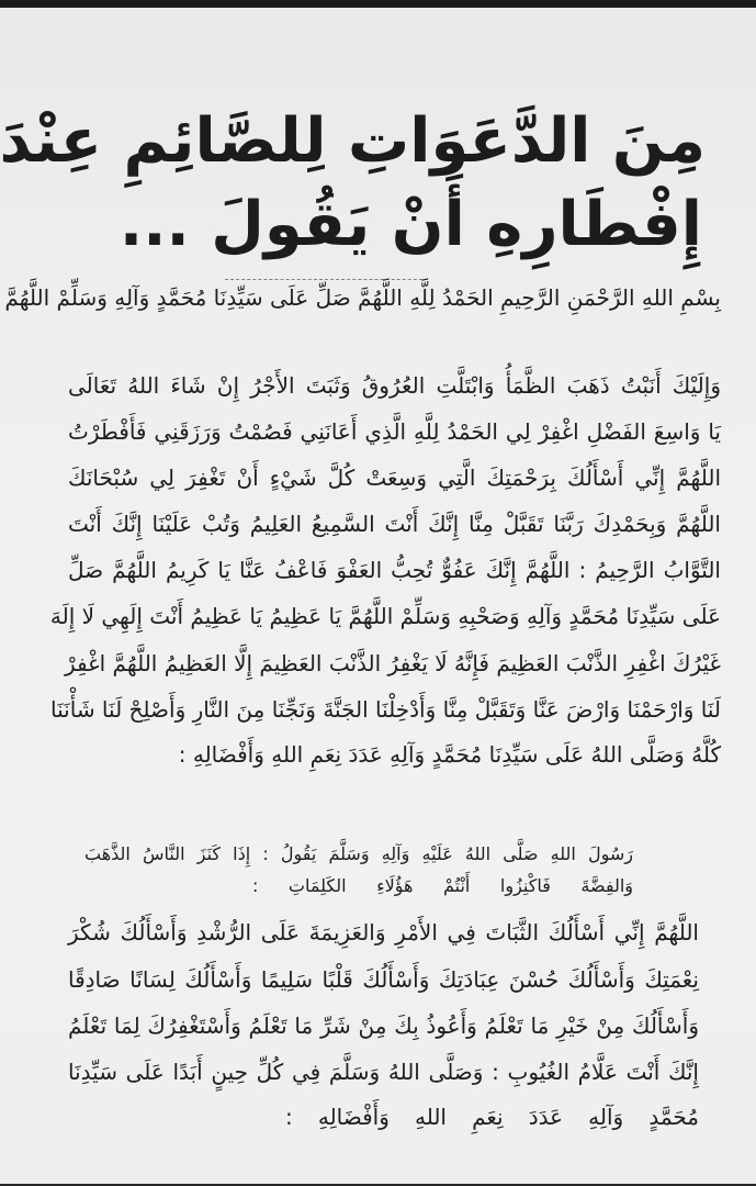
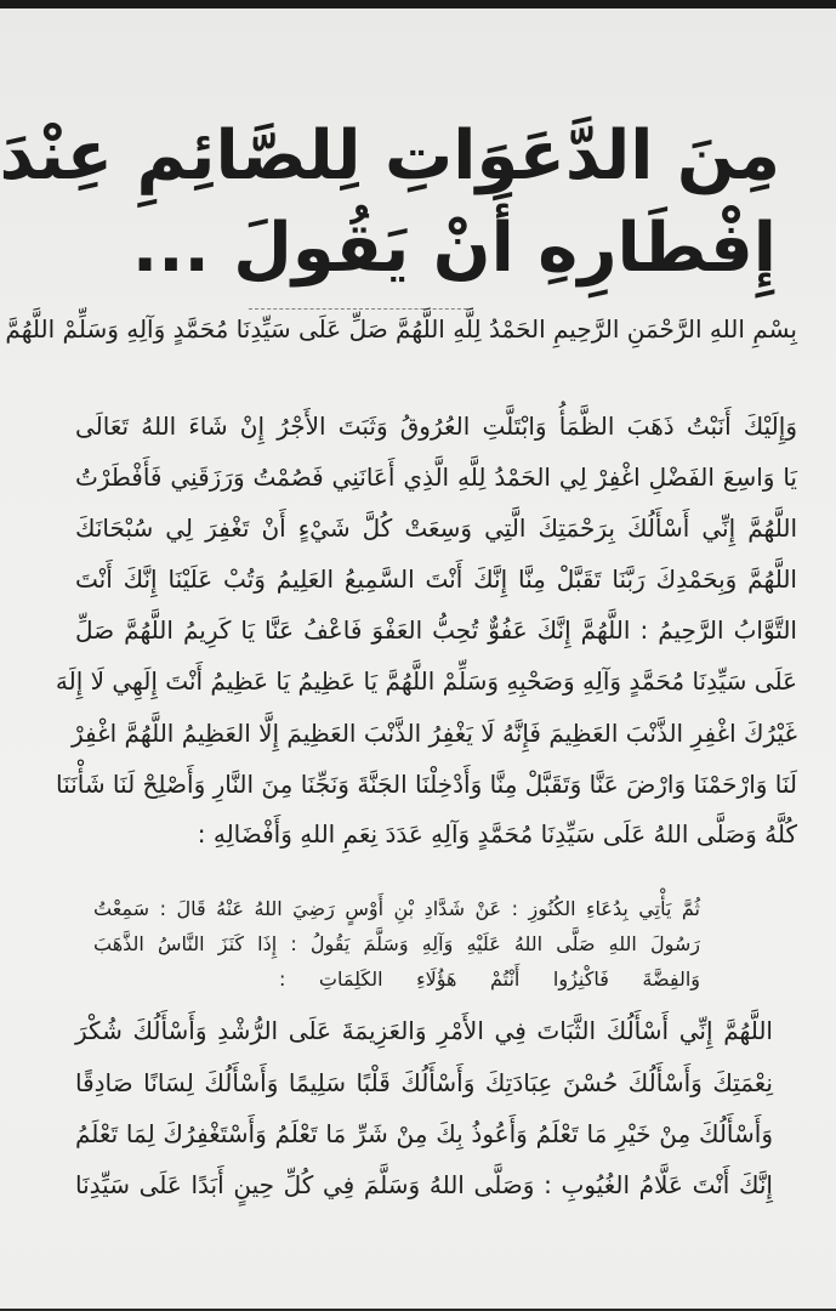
  مِنَ الدَّعَوَاتِ لِلصَّائِمِ عِنْدَ
  إِفْطَارِهِ أَنْ يَقُولَ ...
  بِسْمِ اللهِ الرَّحْمَنِ الرَّحِيمِ الحَمْدُ لِلَّهِ اللَّهُمَّ صَلِّ عَلَى سَيِّدِنَا مُحَمَّدٍ وَآلِهِ وَسَلِّمْ اللَّهُمَّ
  وَإِلَيْكَ أَنَبْتُ ذَهَبَ الظَّمَأُ وَابْتَلَّتِ العُرُوقُ وَثَبَتَ الأَجْرُ إِنْ شَاءَ اللهُ تَعَالَى
  يَا وَاسِعَ الفَضْلِ اغْفِرْ لِي الحَمْدُ لِلَّهِ الَّذِي أَعَانَنِي فَصُمْتُ وَرَزَقَنِي فَأَفْطَرْتُ
  اللَّهُمَّ إِنِّي أَسْأَلُكَ بِرَحْمَتِكَ الَّتِي وَسِعَتْ كُلَّ شَيْءٍ أَنْ تَغْفِرَ لِي سُبْحَانَكَ
  اللَّهُمَّ وَبِحَمْدِكَ رَبَّنَا تَقَبَّلْ مِنَّا إِنَّكَ أَنْتَ السَّمِيعُ العَلِيمُ وَتُبْ عَلَيْنَا إِنَّكَ أَنْتَ
  التَّوَّابُ الرَّحِيمُ : اللَّهُمَّ إِنَّكَ عَفُوٌّ تُحِبُّ العَفْوَ فَاعْفُ عَنَّا يَا كَرِيمُ اللَّهُمَّ صَلِّ
  عَلَى سَيِّدِنَا مُحَمَّدٍ وَآلِهِ وَصَحْبِهِ وَسَلِّمْ اللَّهُمَّ يَا عَظِيمُ يَا عَظِيمُ أَنْتَ إِلَهِي لَا إِلَهَ
  غَيْرُكَ اغْفِرِ الذَّنْبَ العَظِيمَ فَإِنَّهُ لَا يَغْفِرُ الذَّنْبَ العَظِيمَ إِلَّا العَظِيمُ اللَّهُمَّ اغْفِرْ
  لَنَا وَارْحَمْنَا وَارْضَ عَنَّا وَتَقَبَّلْ مِنَّا وَأَدْخِلْنَا الجَنَّةَ وَنَجِّنَا مِنَ النَّارِ وَأَصْلِحْ لَنَا شَأْنَنَا
  كُلَّهُ وَصَلَّى اللهُ عَلَى سَيِّدِنَا مُحَمَّدٍ وَآلِهِ عَدَدَ نِعَمِ اللهِ وَأَفْضَالِهِ :
+ ثُمَّ يَأْتِي بِدُعَاءِ الكُنُوزِ : عَنْ شَدَّادِ بْنِ أَوْسٍ رَضِيَ اللهُ عَنْهُ قَالَ : سَمِعْتُ
  رَسُولَ اللهِ صَلَّى اللهُ عَلَيْهِ وَآلِهِ وَسَلَّمَ يَقُولُ : إِذَا كَنَزَ النَّاسُ الذَّهَبَ
  وَالفِضَّةَ فَاكْنِزُوا أَنْتُمْ هَؤُلَاءِ الكَلِمَاتِ :
  اللَّهُمَّ إِنِّي أَسْأَلُكَ الثَّبَاتَ فِي الأَمْرِ وَالعَزِيمَةَ عَلَى الرُّشْدِ وَأَسْأَلُكَ شُكْرَ
  نِعْمَتِكَ وَأَسْأَلُكَ حُسْنَ عِبَادَتِكَ وَأَسْأَلُكَ قَلْبًا سَلِيمًا وَأَسْأَلُكَ لِسَانًا صَادِقًا
  وَأَسْأَلُكَ مِنْ خَيْرِ مَا تَعْلَمُ وَأَعُوذُ بِكَ مِنْ شَرِّ مَا تَعْلَمُ وَأَسْتَغْفِرُكَ لِمَا تَعْلَمُ
  إِنَّكَ أَنْتَ عَلَّامُ الغُيُوبِ : وَصَلَّى اللهُ وَسَلَّمَ فِي كُلِّ حِينٍ أَبَدًا عَلَى سَيِّدِنَا
- مُحَمَّدٍ وَآلِهِ عَدَدَ نِعَمِ اللهِ وَأَفْضَالِهِ :
